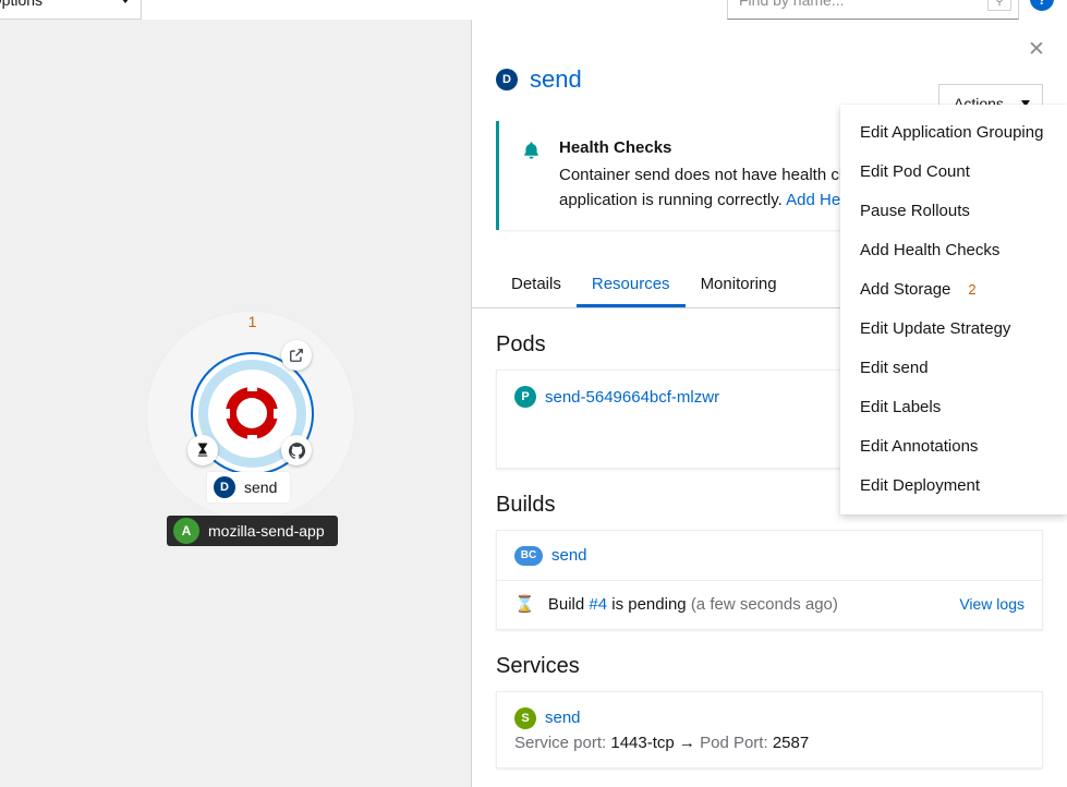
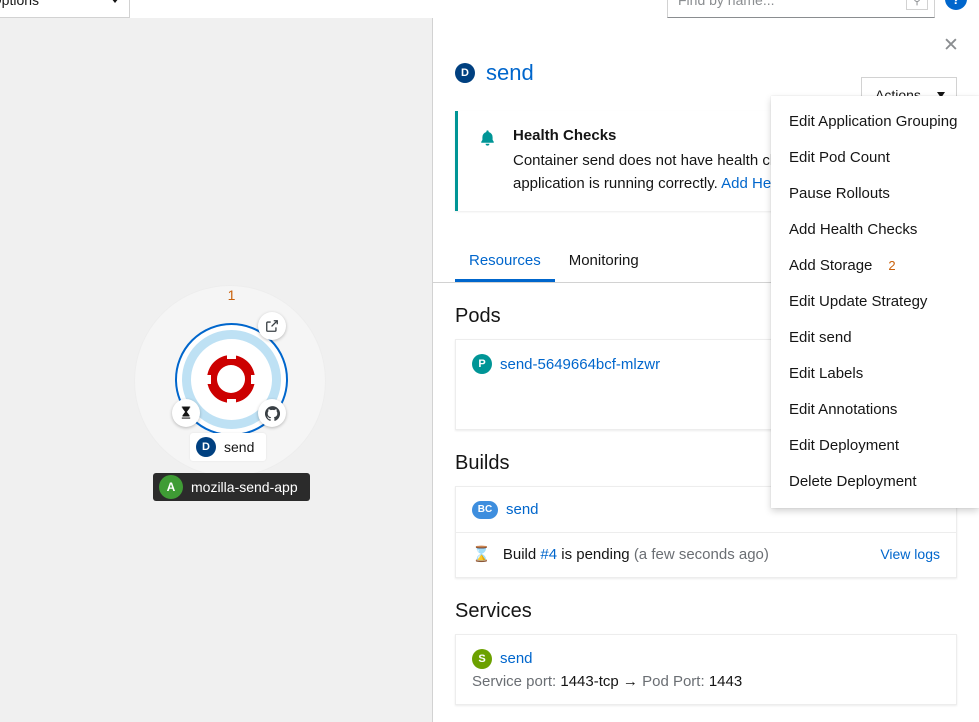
  Find by name...
  ⚲
  1
  D
  send
  A
  mozilla-send-app
  ✕
  D
  send
  Actions
  Health Checks
  Container send does not have health c application is running correctly. Add He
- Details
  Resources
  Monitoring
  Pods
  P
  send-5649664bcf-mlzwr
  Builds
  BC
  send
  ⌛ Build #4 is pending (a few seconds ago)
  View logs
  Services
  S
  send
- Service port: 1443-tcp → Pod Port: 2587
+ Service port: 1443-tcp → Pod Port: 1443
  Edit Application Grouping
  Edit Pod Count
  Pause Rollouts
  Add Health Checks
  Add Storage 2
  Edit Update Strategy
  Edit send
  Edit Labels
  Edit Annotations
  Edit Deployment
+ Delete Deployment
